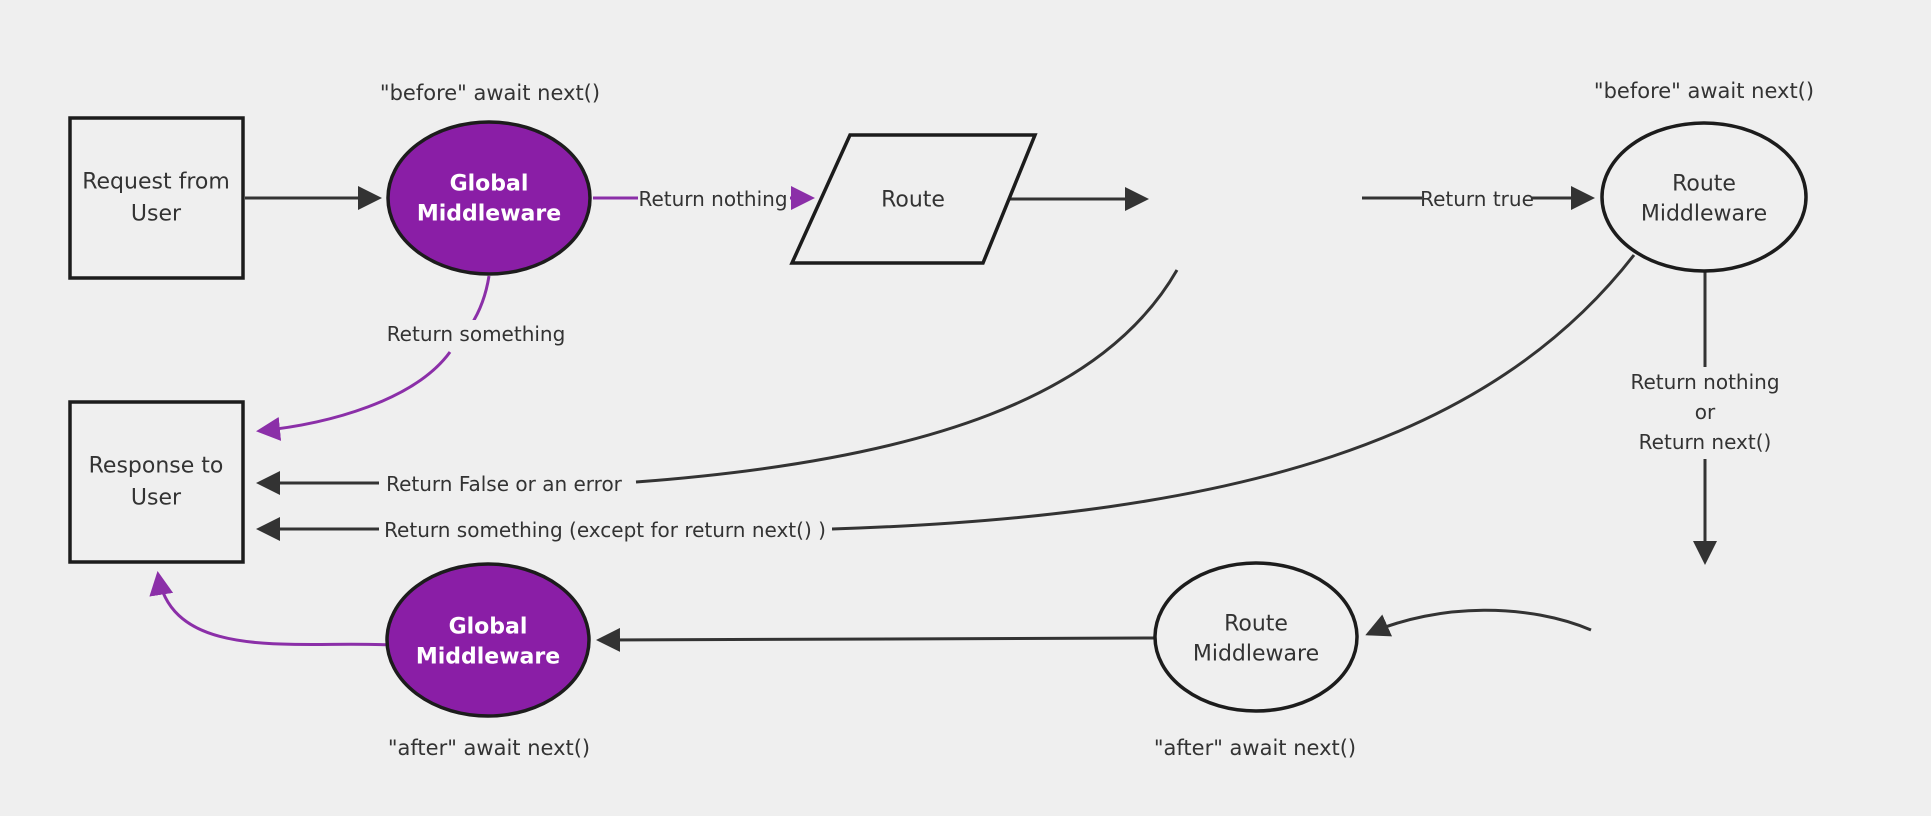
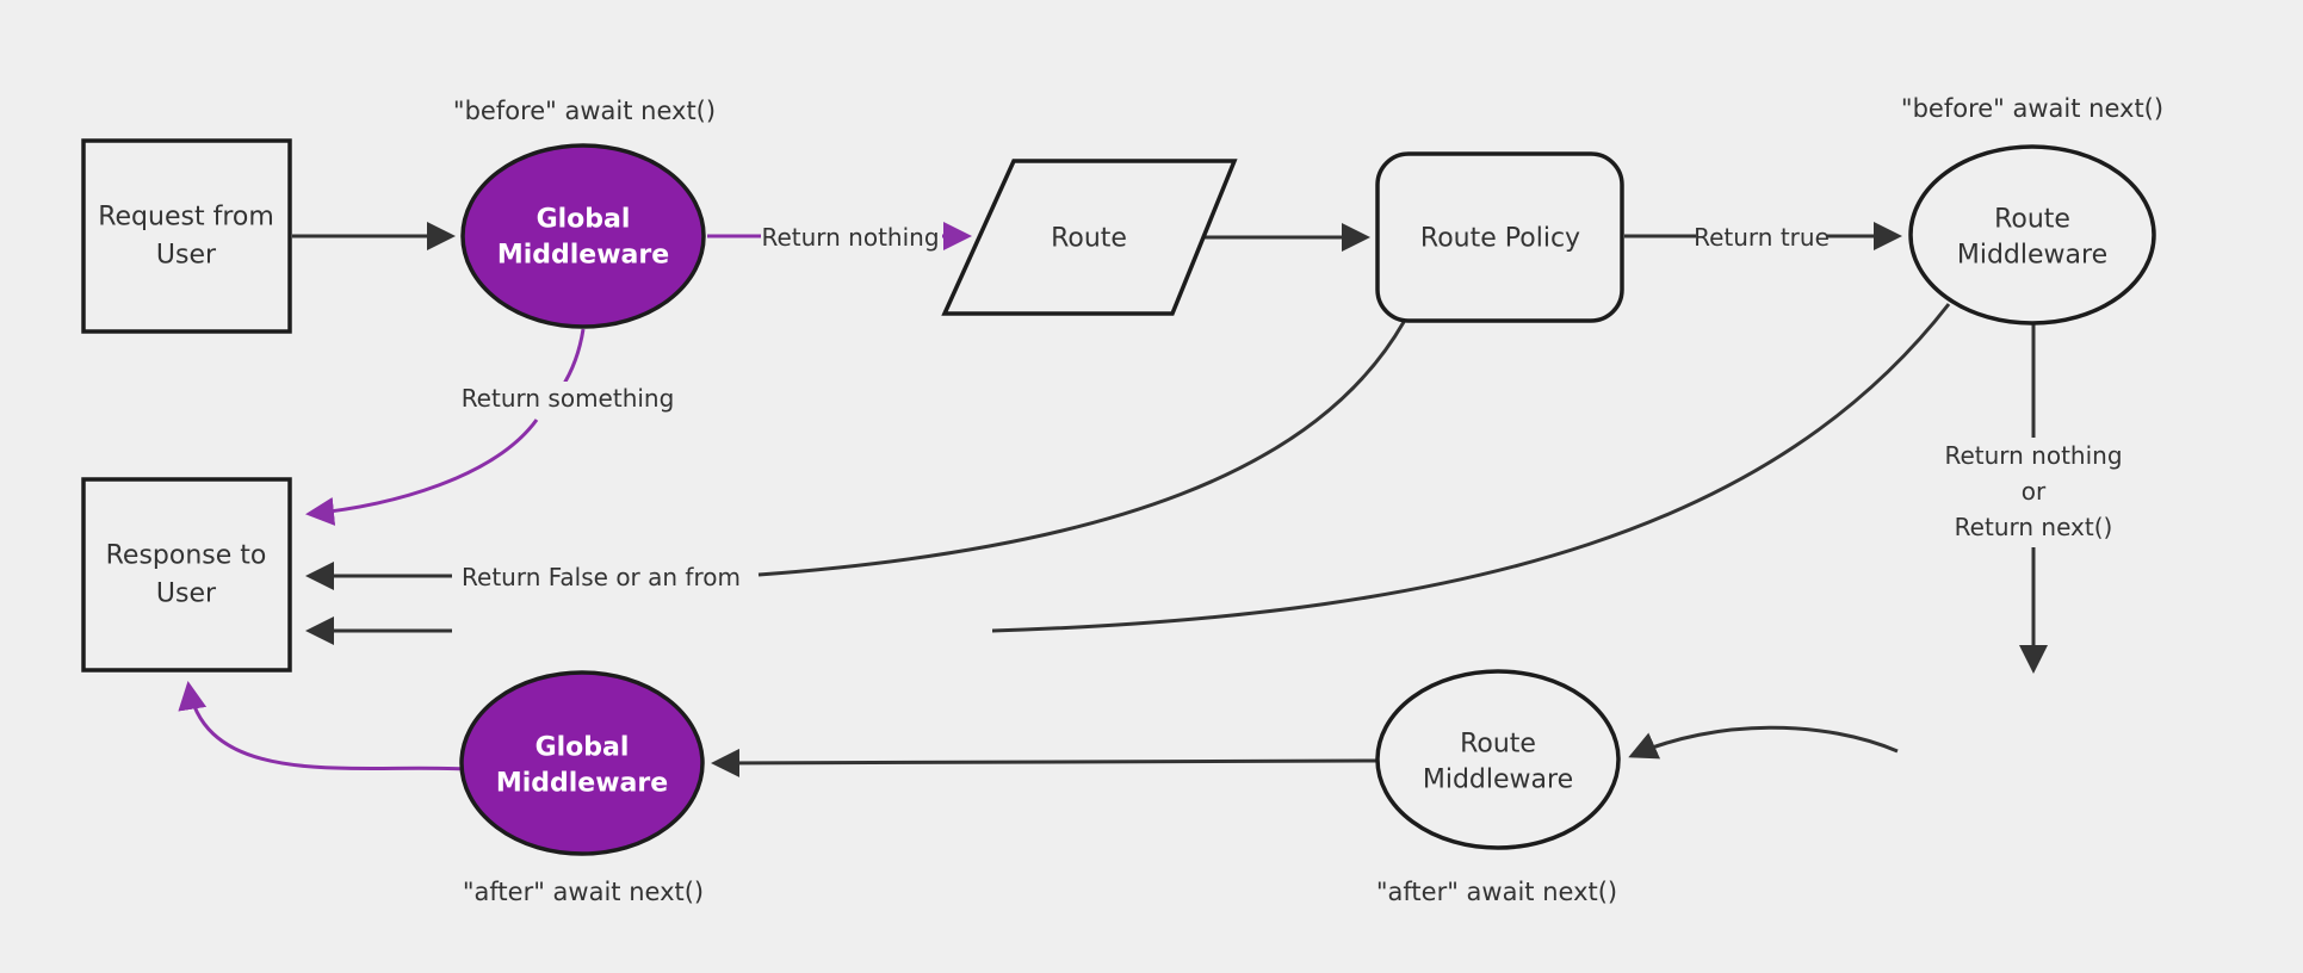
  Return nothing
  Return true
  Return nothing
  or
  Return next()
  Return something
- Return False or an error
+ Return False or an from
- Return something (except for return next() )
  Request from
  User
  Global
  Middleware
  Route
+ Route Policy
  Route
  Middleware
  Route
  Middleware
  Global
  Middleware
  Response to
  User
  "before" await next()
  "before" await next()
  "after" await next()
  "after" await next()
